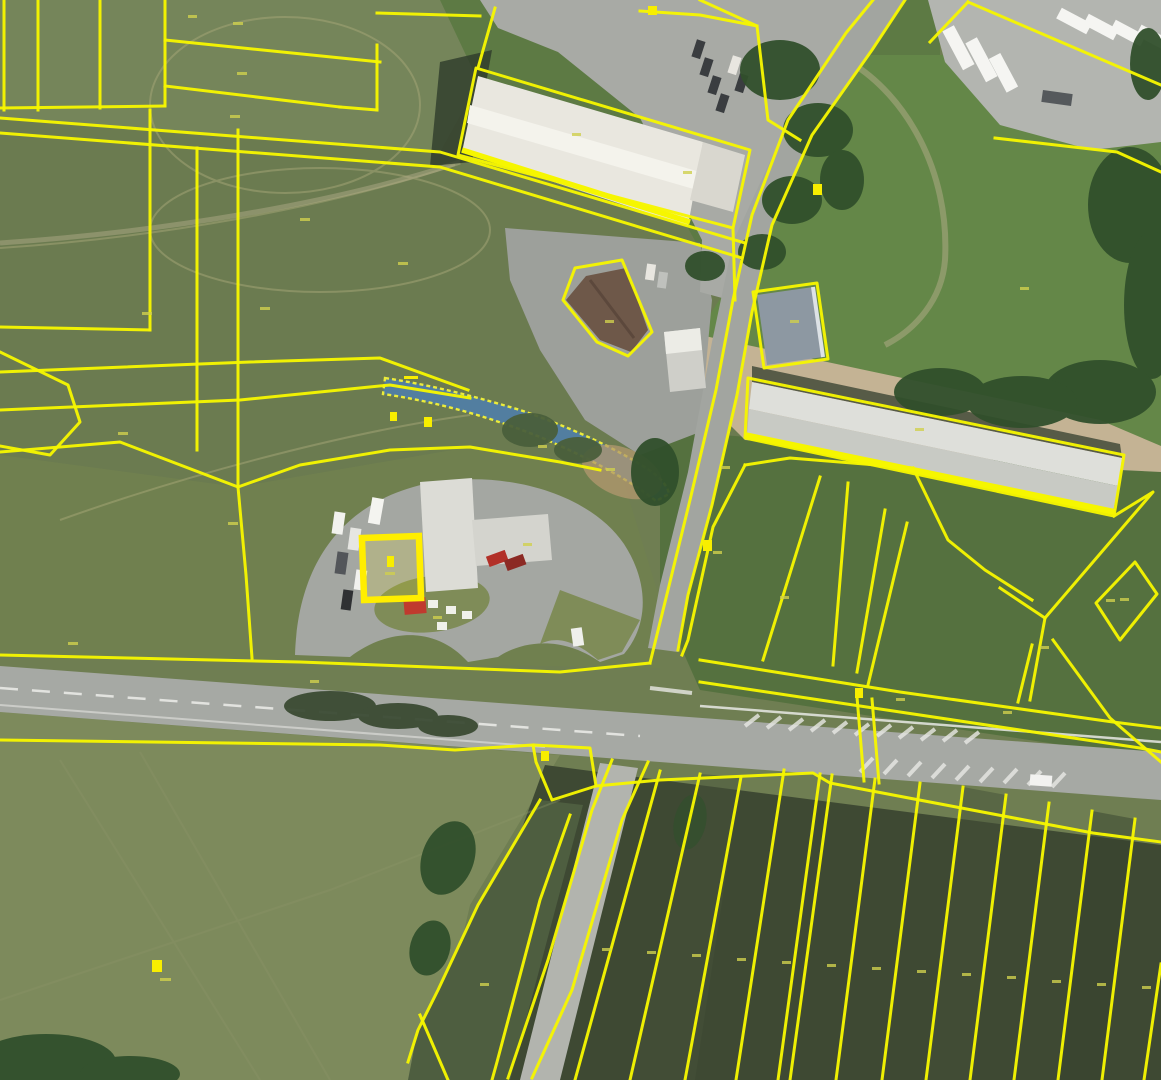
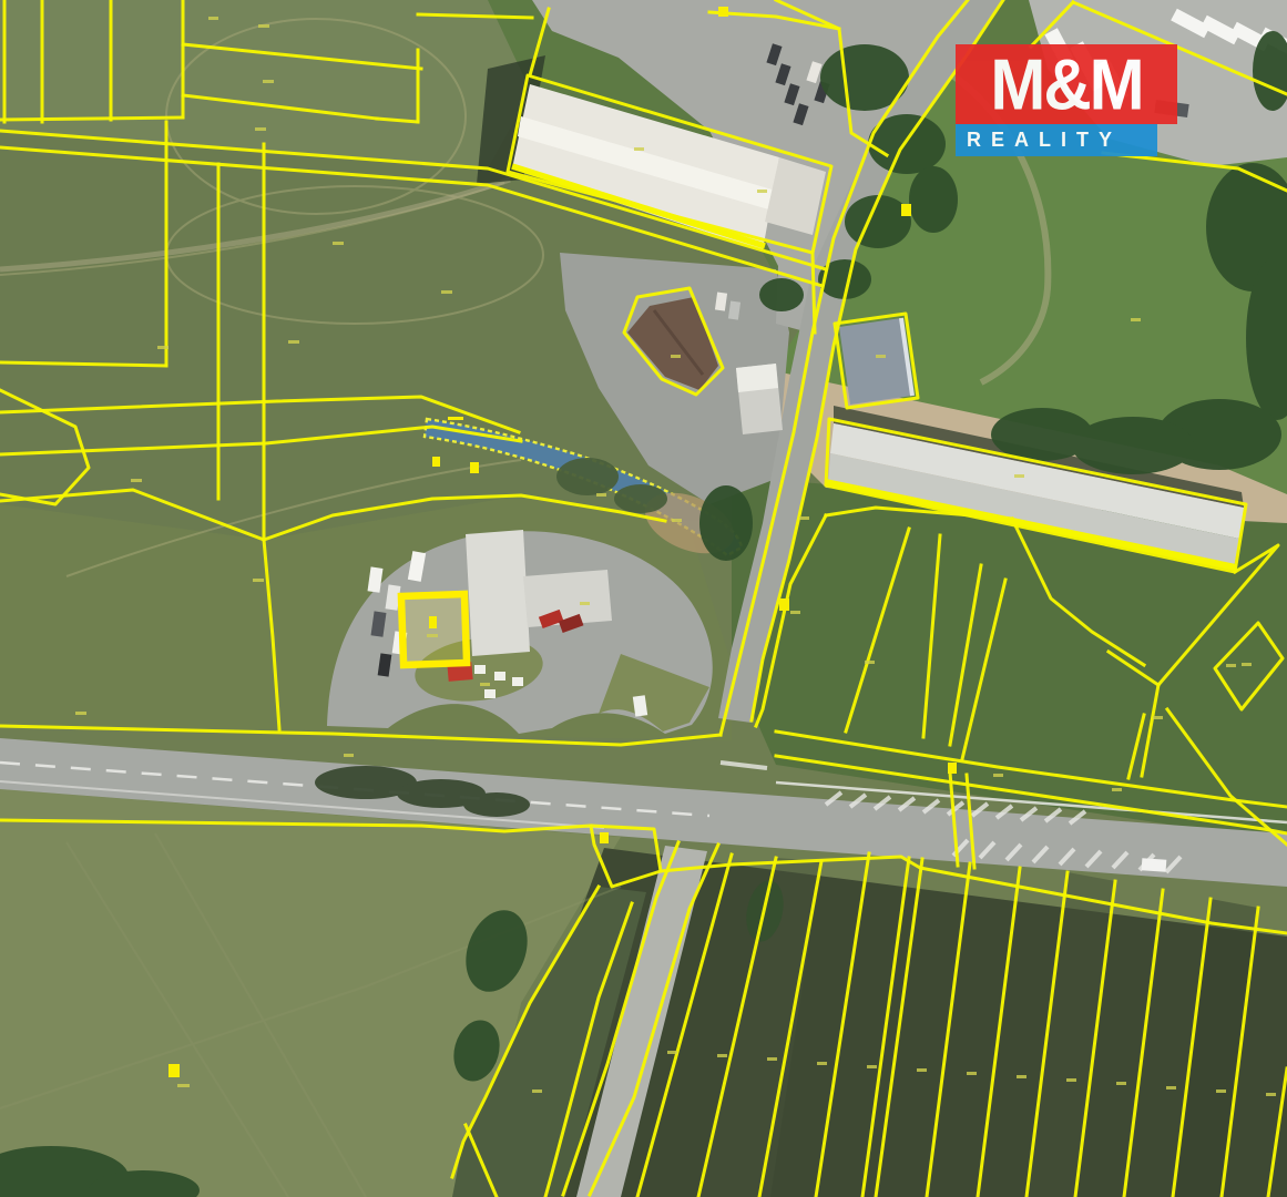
+ M&M
+ REALITY
